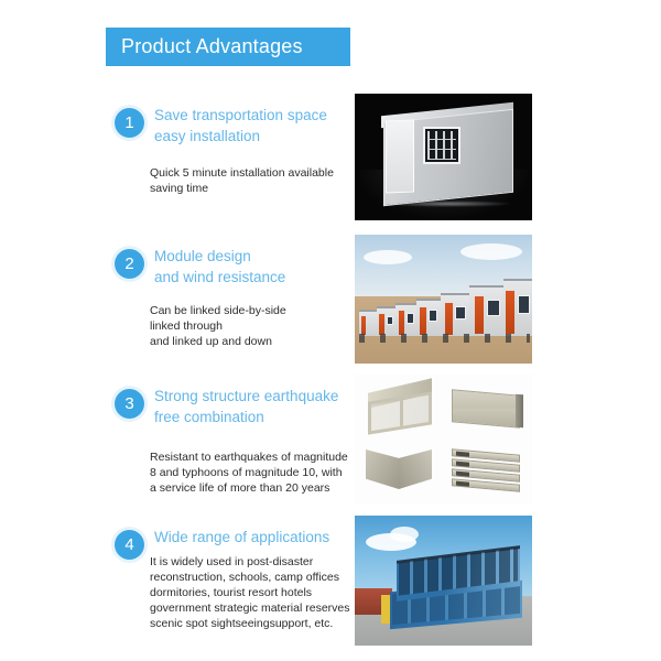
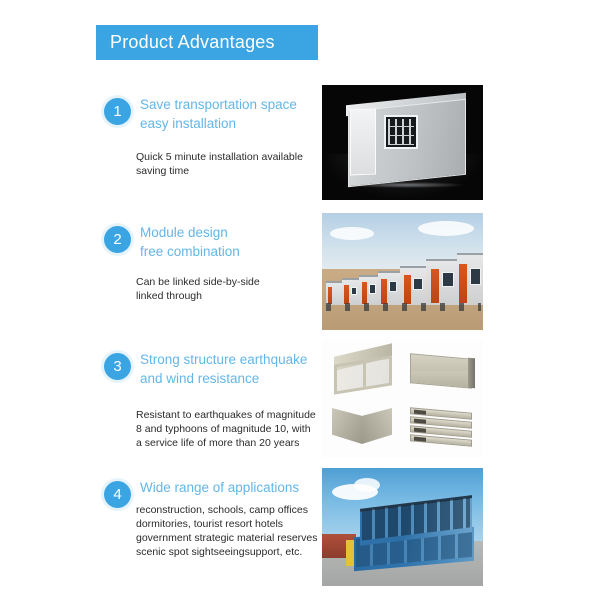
  Product Advantages
  1
  Save transportation space
  easy installation
  Quick 5 minute installation available
  saving time
  2
  Module design
- and wind resistance
+ free combination
  Can be linked side-by-side
  linked through
- and linked up and down
  3
  Strong structure earthquake
- free combination
+ and wind resistance
  Resistant to earthquakes of magnitude
  8 and typhoons of magnitude 10, with
  a service life of more than 20 years
  4
  Wide range of applications
- It is widely used in post-disaster
  reconstruction, schools, camp offices
  dormitories, tourist resort hotels
  government strategic material reserves
  scenic spot sightseeingsupport, etc.
